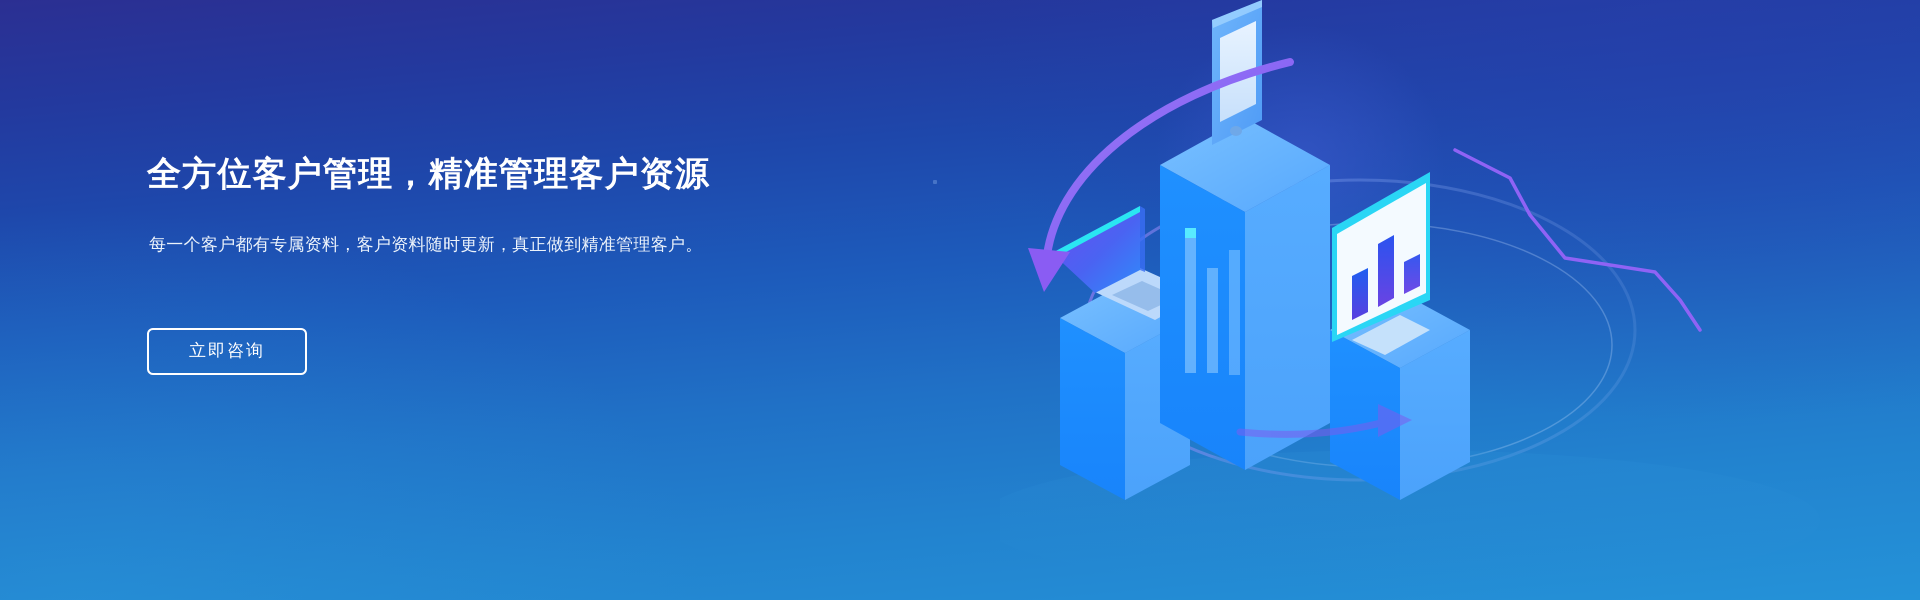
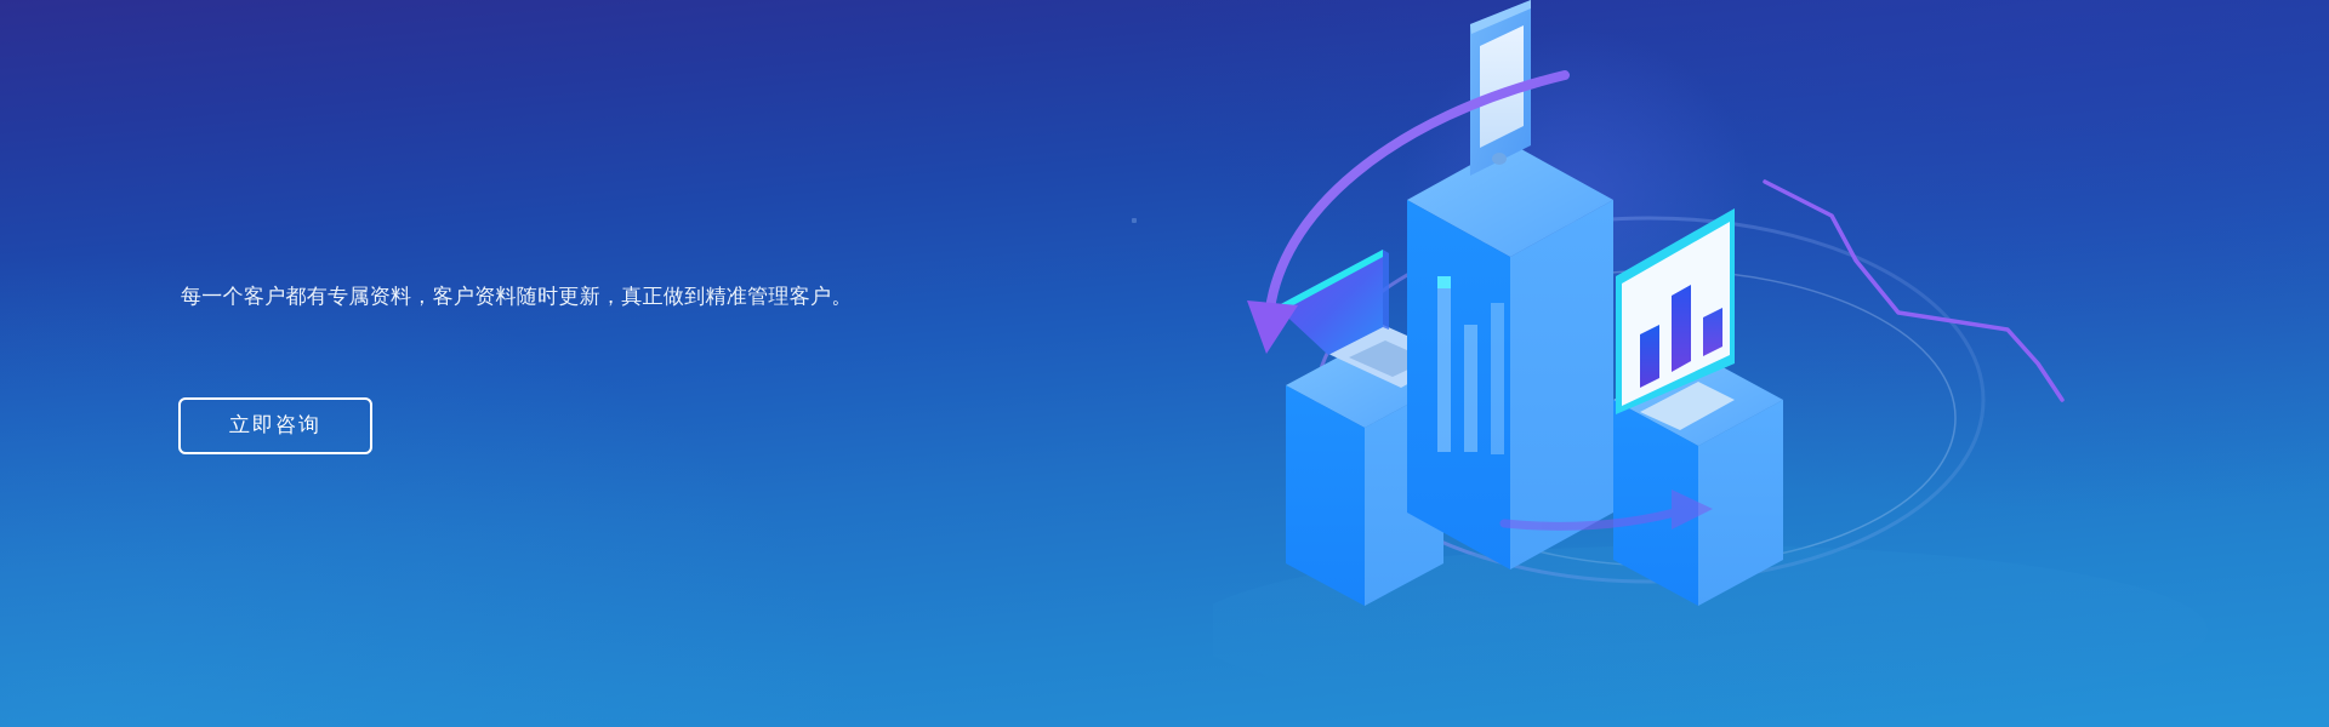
- 全方位客户管理，精准管理客户资源
  每一个客户都有专属资料，客户资料随时更新，真正做到精准管理客户。
  立即咨询
